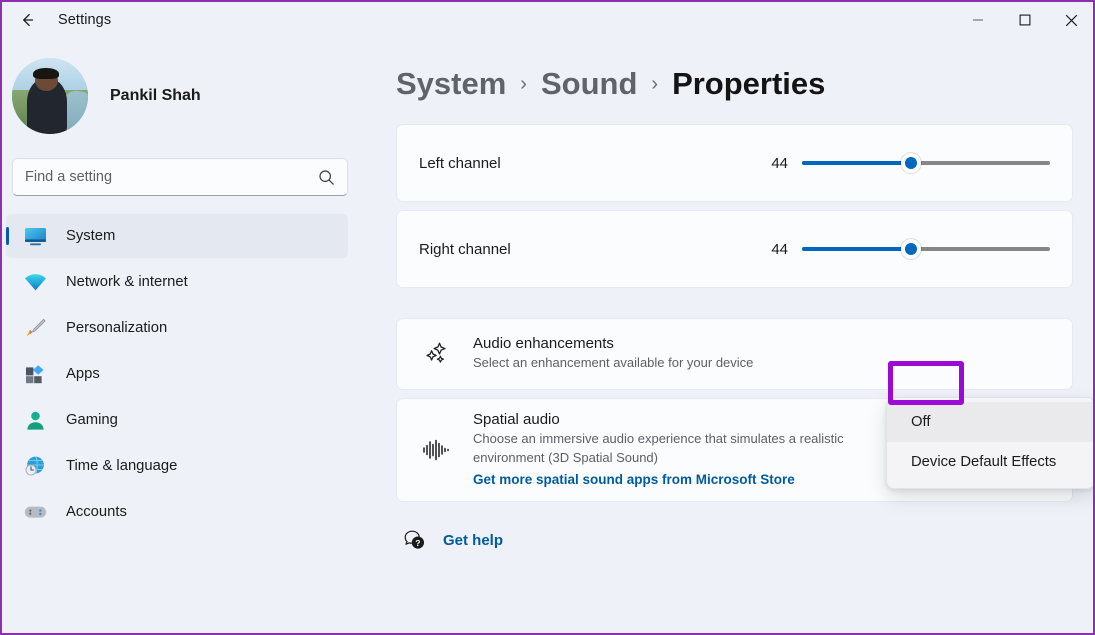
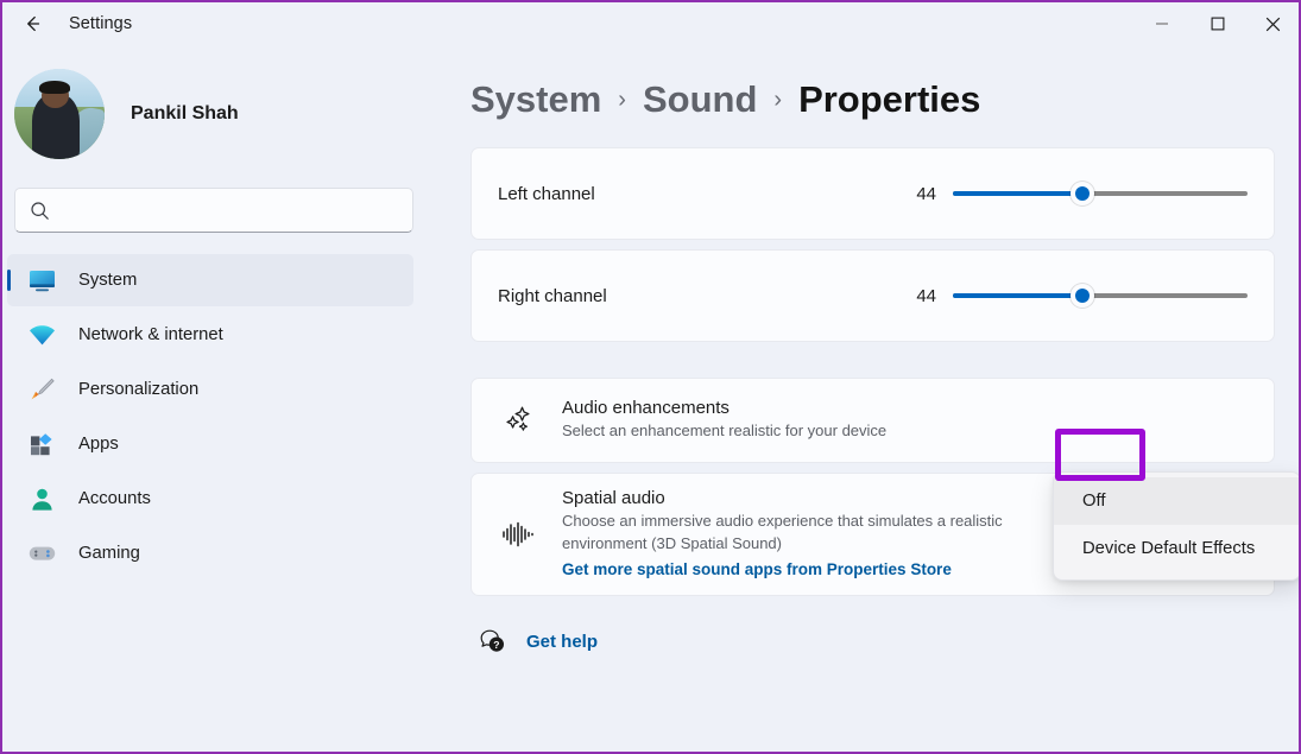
  Settings
  Pankil Shah
- Find a setting
  System
  Network & internet
  Personalization
  Apps
- Gaming
+ Accounts
- Time & language
- Accounts
+ Gaming
  System
  ›
  Sound
  ›
  Properties
  Left channel
  44
  Right channel
  44
  Audio enhancements
- Select an enhancement available for your device
+ Select an enhancement realistic for your device
  Spatial audio
  Choose an immersive audio experience that simulates a realistic environment (3D Spatial Sound)
- Get more spatial sound apps from Microsoft Store
+ Get more spatial sound apps from Properties Store
  ?
  Get help
  Off
  Device Default Effects
